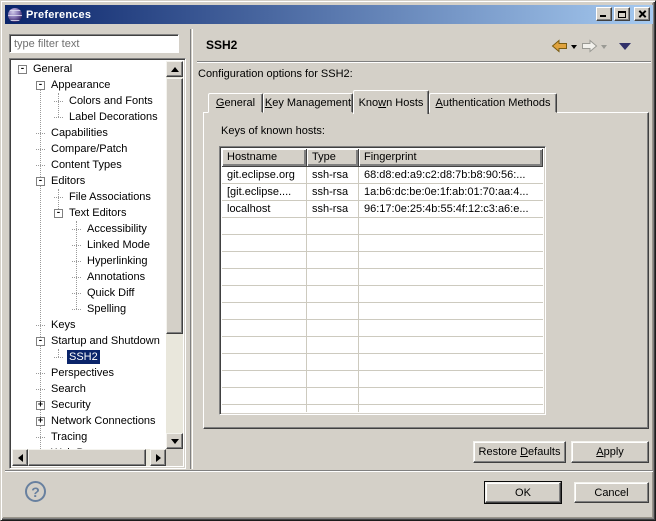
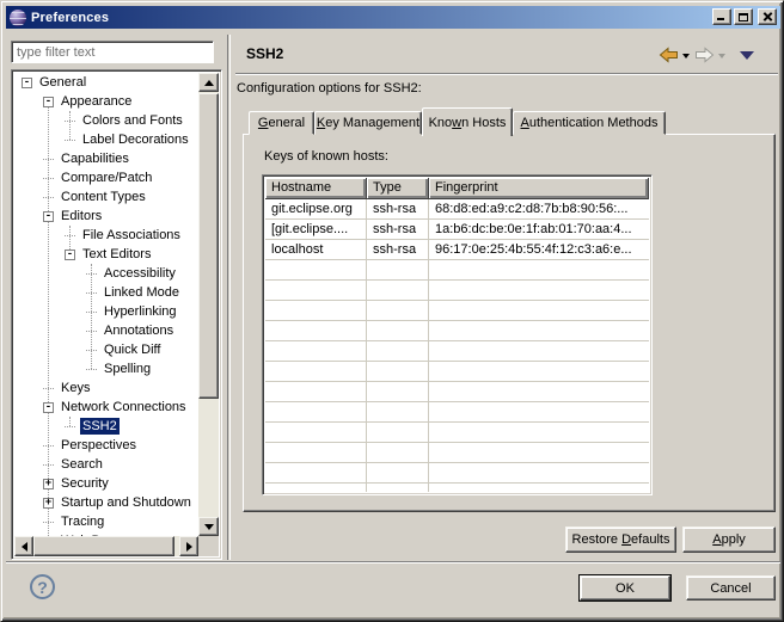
  Preferences
  type filter text
  -
  General
  -
  Appearance
  Colors and Fonts
  Label Decorations
  Capabilities
  Compare/Patch
  Content Types
  -
  Editors
  File Associations
  -
  Text Editors
  Accessibility
  Linked Mode
  Hyperlinking
  Annotations
  Quick Diff
  Spelling
  Keys
  -
- Startup and Shutdown
+ Network Connections
  SSH2
  Perspectives
  Search
  +
  Security
  +
- Network Connections
+ Startup and Shutdown
  Tracing
  SSH2
  Configuration options for SSH2:
  General
  Key Management
  Known Hosts
  Authentication Methods
  Keys of known hosts:
  Hostname
  Type
  Fingerprint
  git.eclipse.org
  ssh-rsa
  68:d8:ed:a9:c2:d8:7b:b8:90:56:...
  [git.eclipse....
  ssh-rsa
  1a:b6:dc:be:0e:1f:ab:01:70:aa:4...
  localhost
  ssh-rsa
  96:17:0e:25:4b:55:4f:12:c3:a6:e...
  Restore Defaults
  Apply
  ?
  OK
  Cancel
